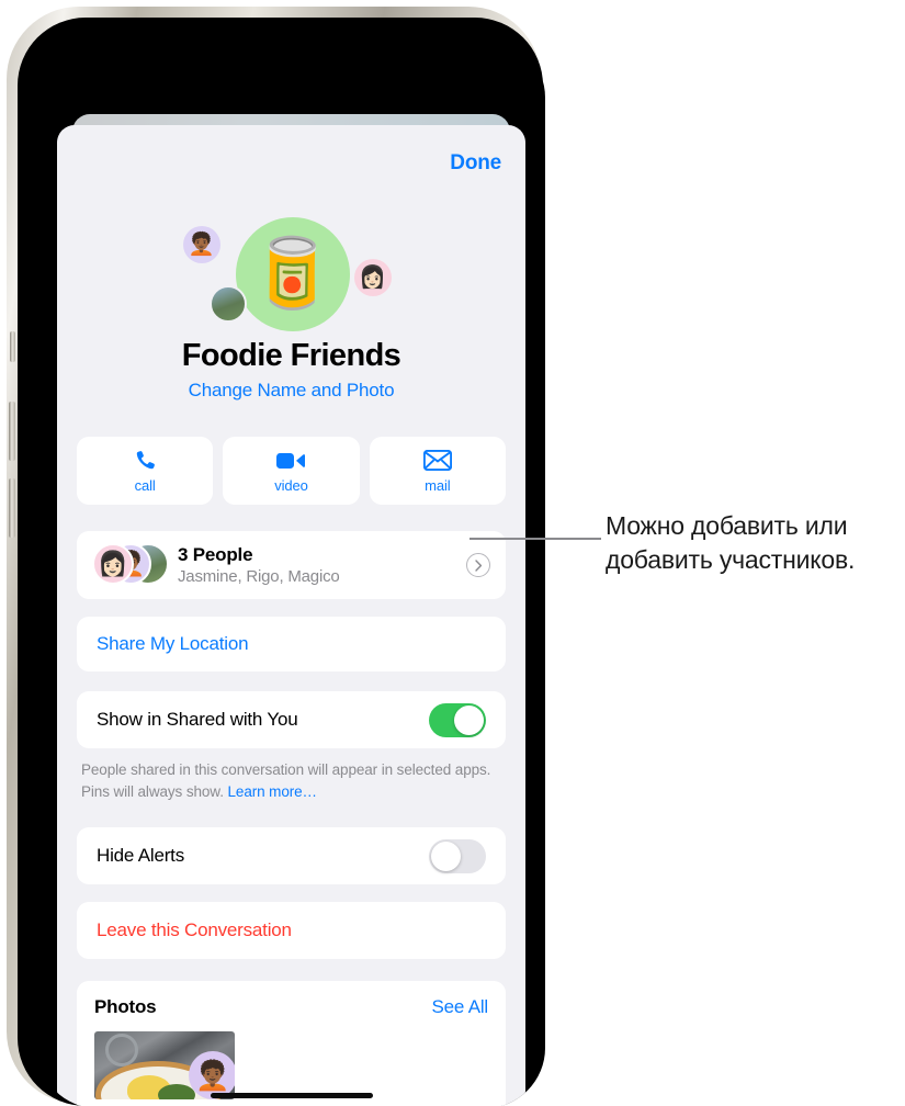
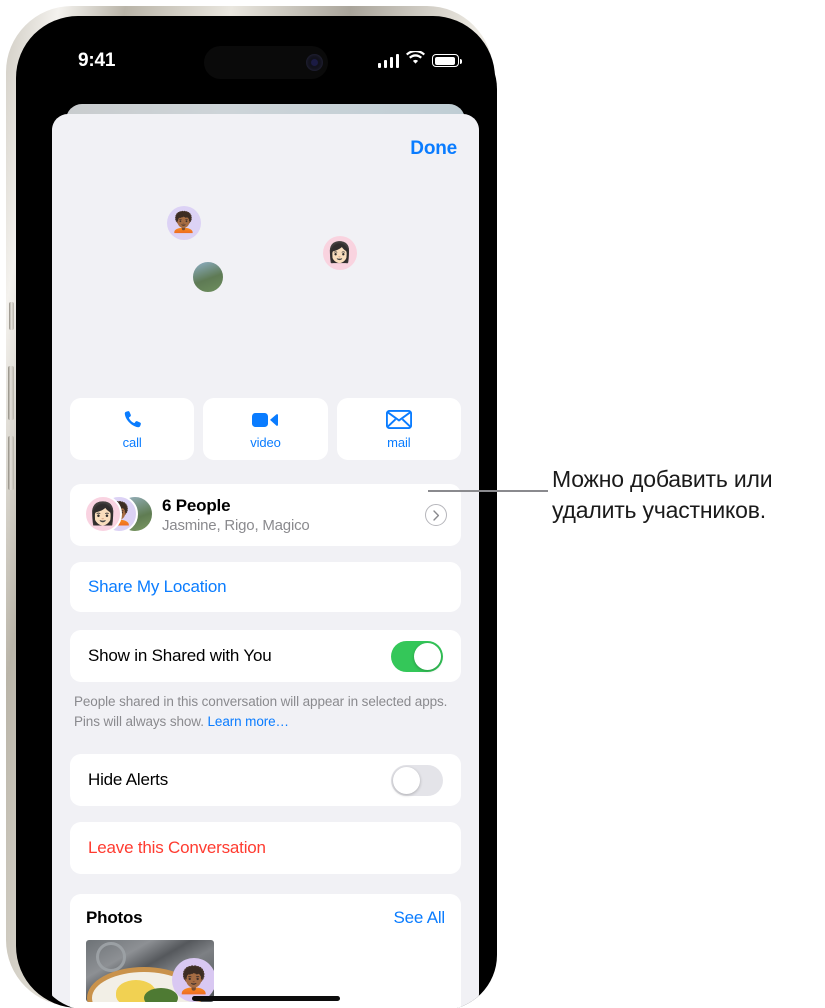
+ 9:41
  Done
- 🥫
  🧑🏾‍🦱
  👩🏻
- Foodie Friends
- Change Name and Photo
  call
  video
  mail
  👩🏻
- 3 People
+ 6 People
  Jasmine, Rigo, Magico
  Share My Location
  Show in Shared with You
  People shared in this conversation will appear in selected apps. Pins will always show. Learn more…
  Hide Alerts
  Leave this Conversation
  Photos
  See All
  🧑🏾‍🦱
- Можно добавить или добавить участников.
+ Можно добавить или удалить участников.
